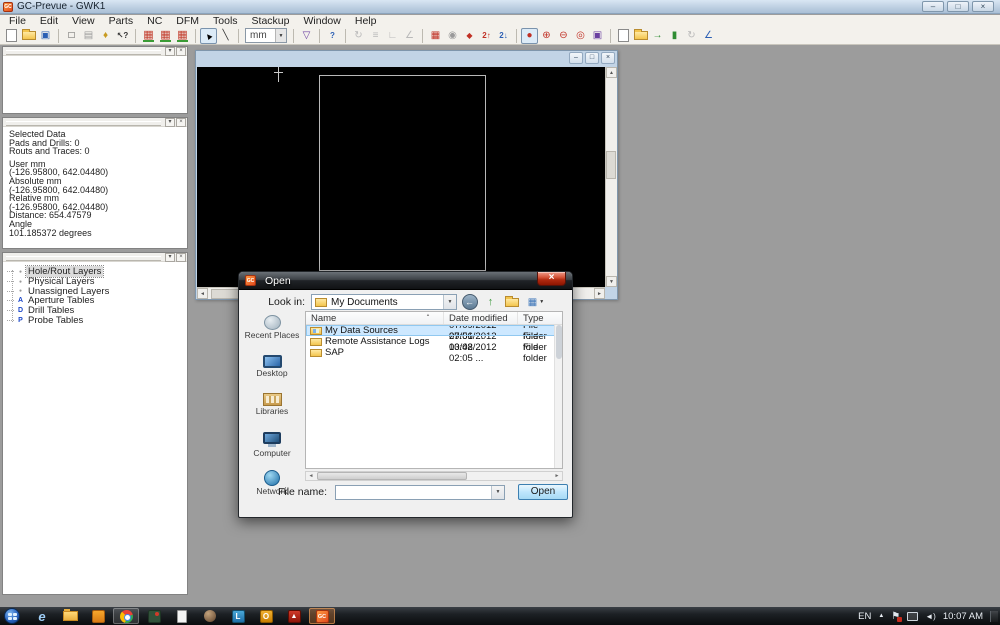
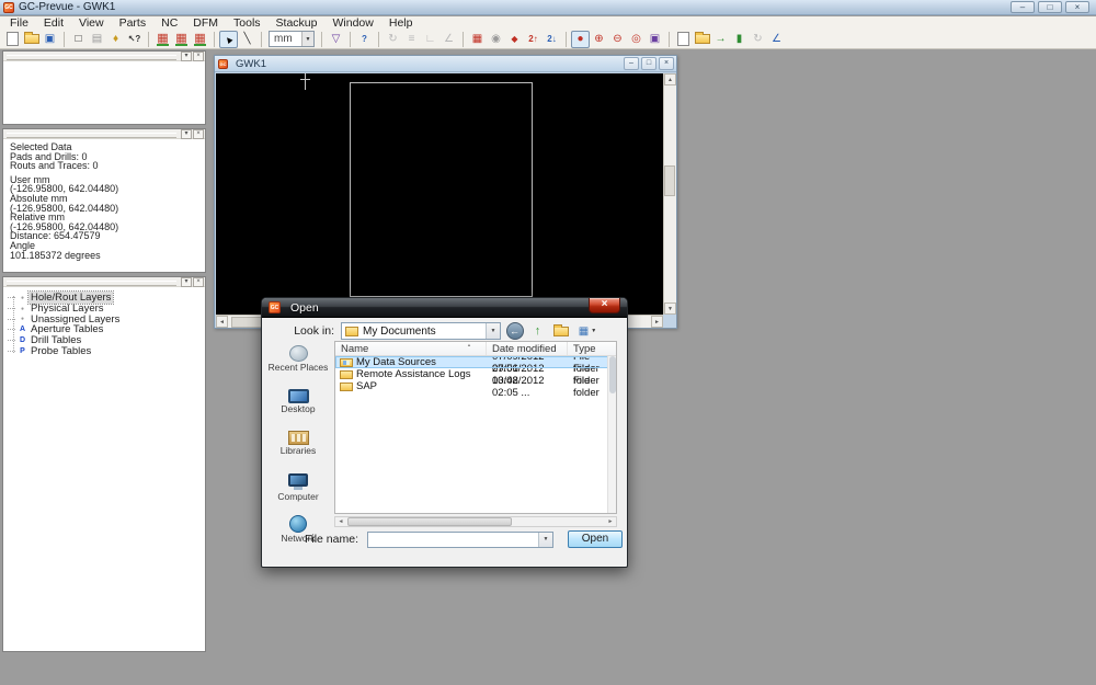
  GC-Prevue - GWK1
  –
  □
  ×
  File
  Edit
  View
  Parts
  NC
  DFM
  Tools
  Stackup
  Window
  Help
  ▣
  □
  ▤
  ♦
  ↖?
  ▦
  ▦
  ▦
  ╲
  mm
  ▽
  ?
  ↻
  ≡
  ∟
  ∠
  ▦
  ◉
  ◆
  2↑
  2↓
  ●
  ⊕
  ⊖
  ◎
  ▣
  →
  ▮
  ↻
  ∠
  Selected Data
  Pads and Drills: 0
  Routs and Traces: 0
  User mm
  (-126.95800, 642.04480)
  Absolute mm
  (-126.95800, 642.04480)
  Relative mm
  (-126.95800, 642.04480)
  Distance: 654.47579
  Angle
  101.185372 degrees
  Hole/Rout Layers
  Physical Layers
  Unassigned Layers
  Aperture Tables
  Drill Tables
  Probe Tables
+ GWK1
  Open
  ×
  Look in:
  My Documents
  ←
  ↑
  ▦
  Recent Places
  Desktop
  Libraries
  Computer
  Network
  Name
  Date modified
  Type
  My Data Sources
  07/09/2012 09:51 ...
  File folder
  Remote Assistance Logs
  27/06/2012 03:42 ...
  File folder
  SAP
  10/08/2012 02:05 ...
  File folder
  File name:
  Open
- e
- L
- O
- EN
- ⚑
- ◄)
- 10:07 AM
